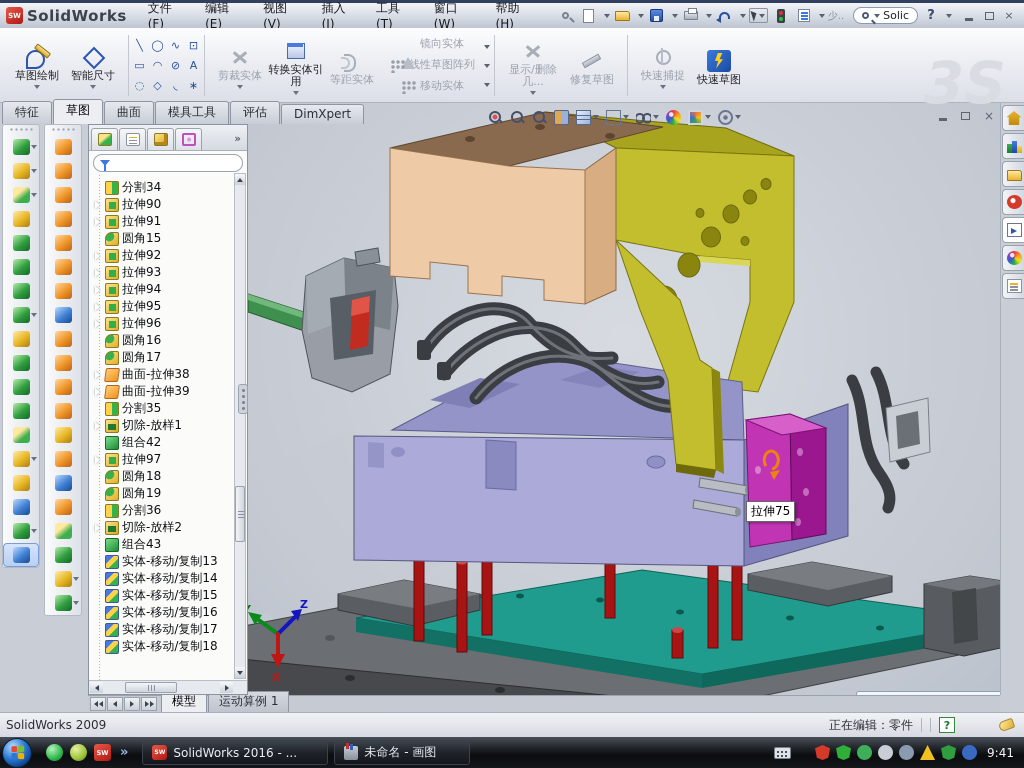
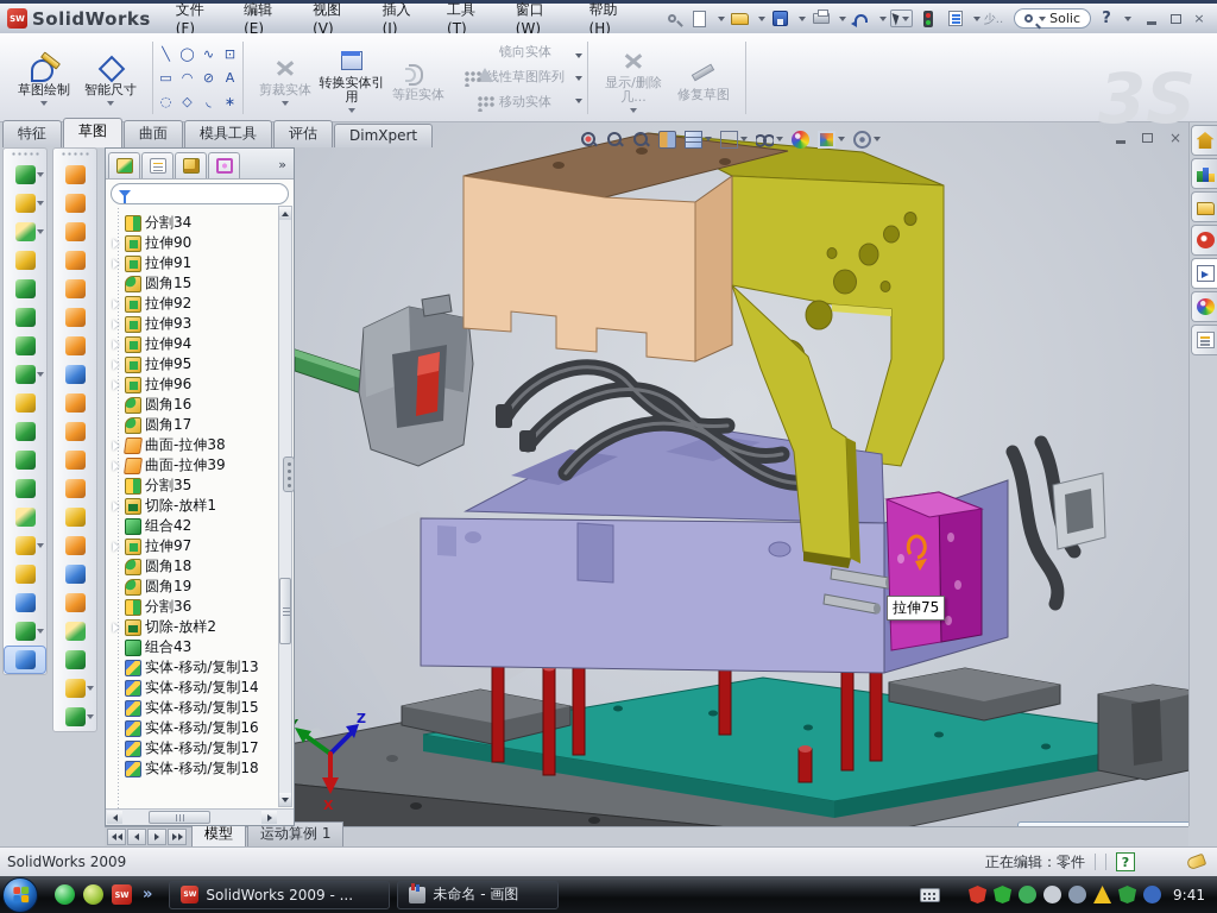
  Z
  X
  ×
  拉伸75
  SW
  SolidWorks
  文件(F)
  编辑(E)
  视图(V)
  插入(I)
  工具(T)
  窗口(W)
  帮助(H)
  少..
  Solic
  ?
  ×
  草图绘制
  智能尺寸
  ╲
  ◯
  ∿
  ⊡
  ▭
  ◠
  ⊘
  A
  ◌
  ◇
  ◟
  ∗
  剪裁实体
  转换实体引用
  等距实体
  镜向实体
  线性草图阵列
  移动实体
  显示/删除几...
  修复草图
- 快速捕捉
- 快速草图
  3S
  特征
  草图
  曲面
  模具工具
  评估
  DimXpert
  »
  分割34
  拉伸90
  拉伸91
  圆角15
  拉伸92
  拉伸93
  拉伸94
  拉伸95
  拉伸96
  圆角16
  圆角17
  曲面-拉伸38
  曲面-拉伸39
  分割35
  切除-放样1
  组合42
  拉伸97
  圆角18
  圆角19
  分割36
  切除-放样2
  组合43
  实体-移动/复制13
  实体-移动/复制14
  实体-移动/复制15
  实体-移动/复制16
  实体-移动/复制17
  实体-移动/复制18
  模型
  运动算例 1
  SolidWorks 2009
  正在编辑：零件
  ?
  SW
  »
- SolidWorks 2016 - ...
+ SolidWorks 2009 - ...
  未命名 - 画图
  9:41
